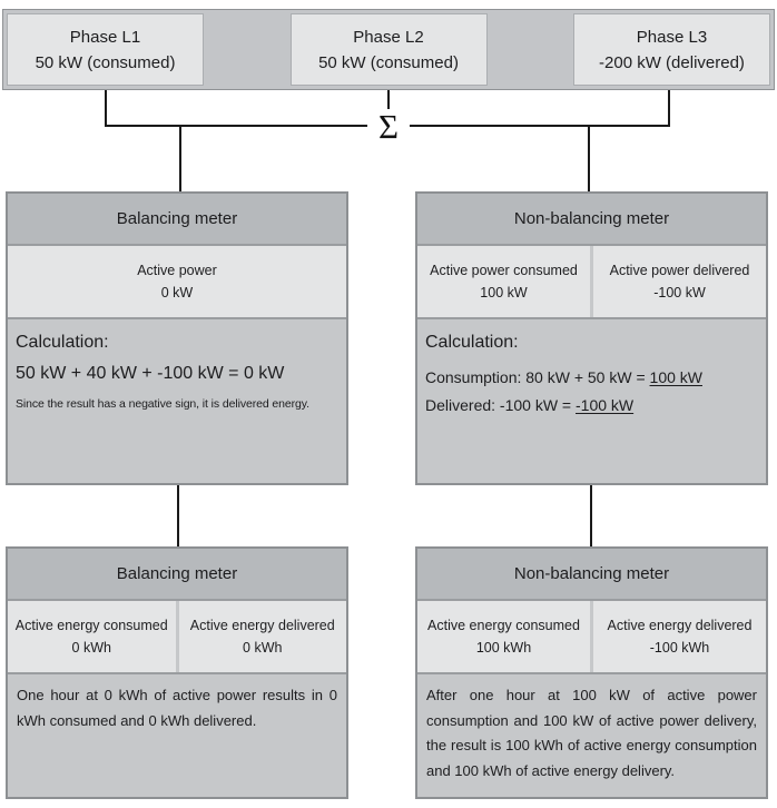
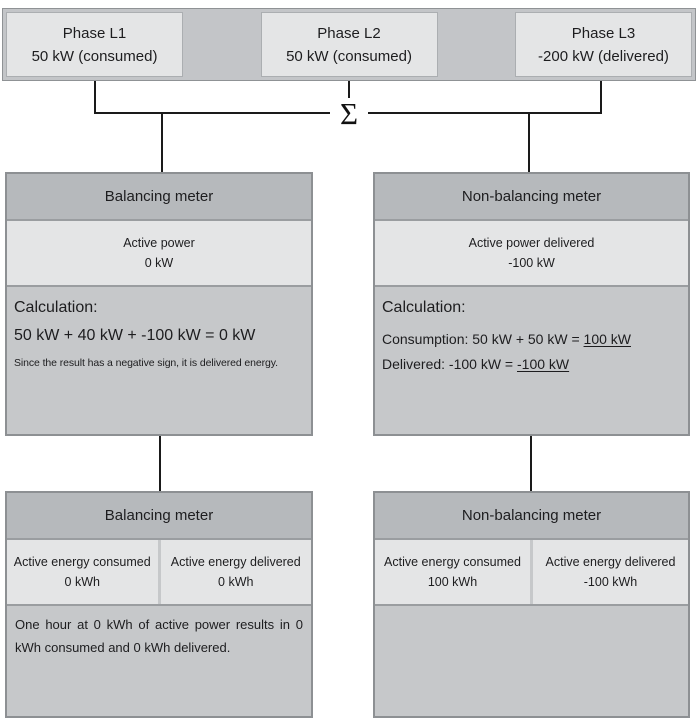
  Phase L1
  50 kW (consumed)
  Phase L2
  50 kW (consumed)
  Phase L3
  -200 kW (delivered)
  Σ
  Balancing meter
  Active power
  0 kW
  Calculation:
  50 kW + 40 kW + -100 kW = 0 kW
  Since the result has a negative sign, it is delivered energy.
  Non-balancing meter
- Active power consumed
- 100 kW
  Active power delivered
  -100 kW
  Calculation:
- Consumption: 80 kW + 50 kW = 100 kW
+ Consumption: 50 kW + 50 kW = 100 kW
  Delivered: -100 kW = -100 kW
  Balancing meter
  Active energy consumed
  0 kWh
  Active energy delivered
  0 kWh
  One hour at 0 kWh of active power results in 0 kWh consumed and 0 kWh delivered.
  Non-balancing meter
  Active energy consumed
  100 kWh
  Active energy delivered
  -100 kWh
- After one hour at 100 kW of active power consumption and 100 kW of active power delivery, the result is 100 kWh of active energy consumption and 100 kWh of active energy delivery.
